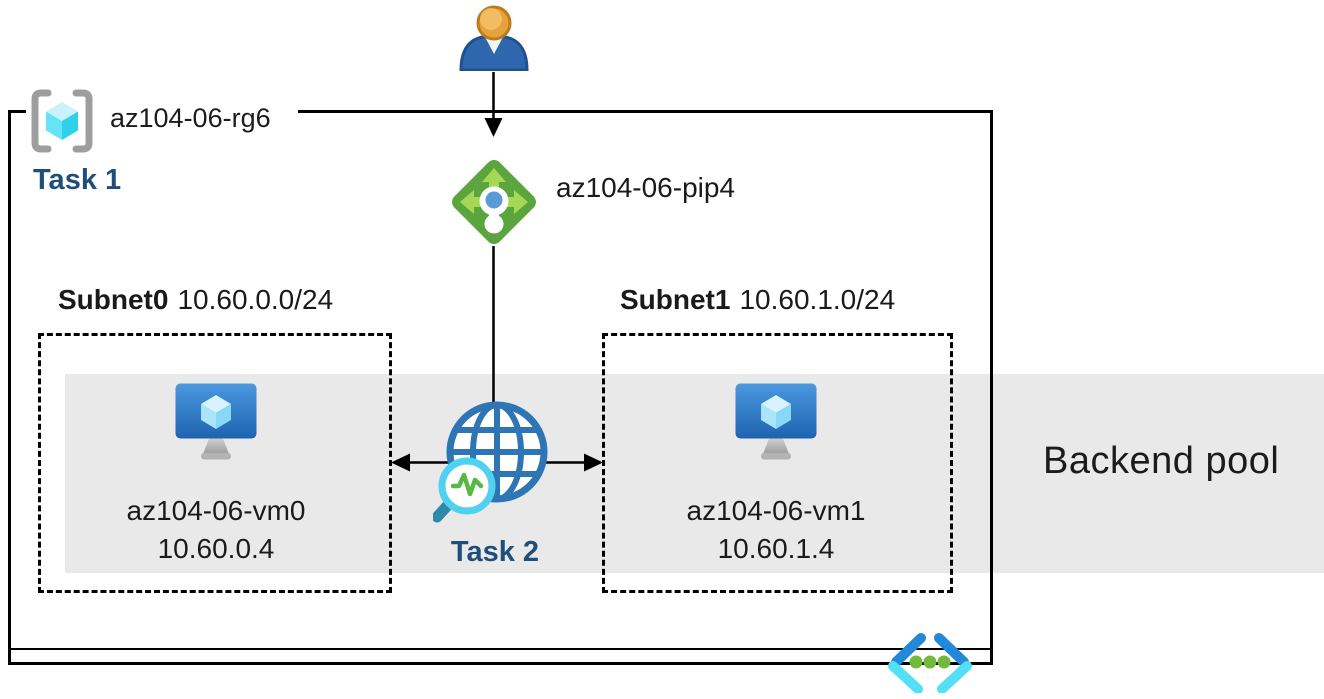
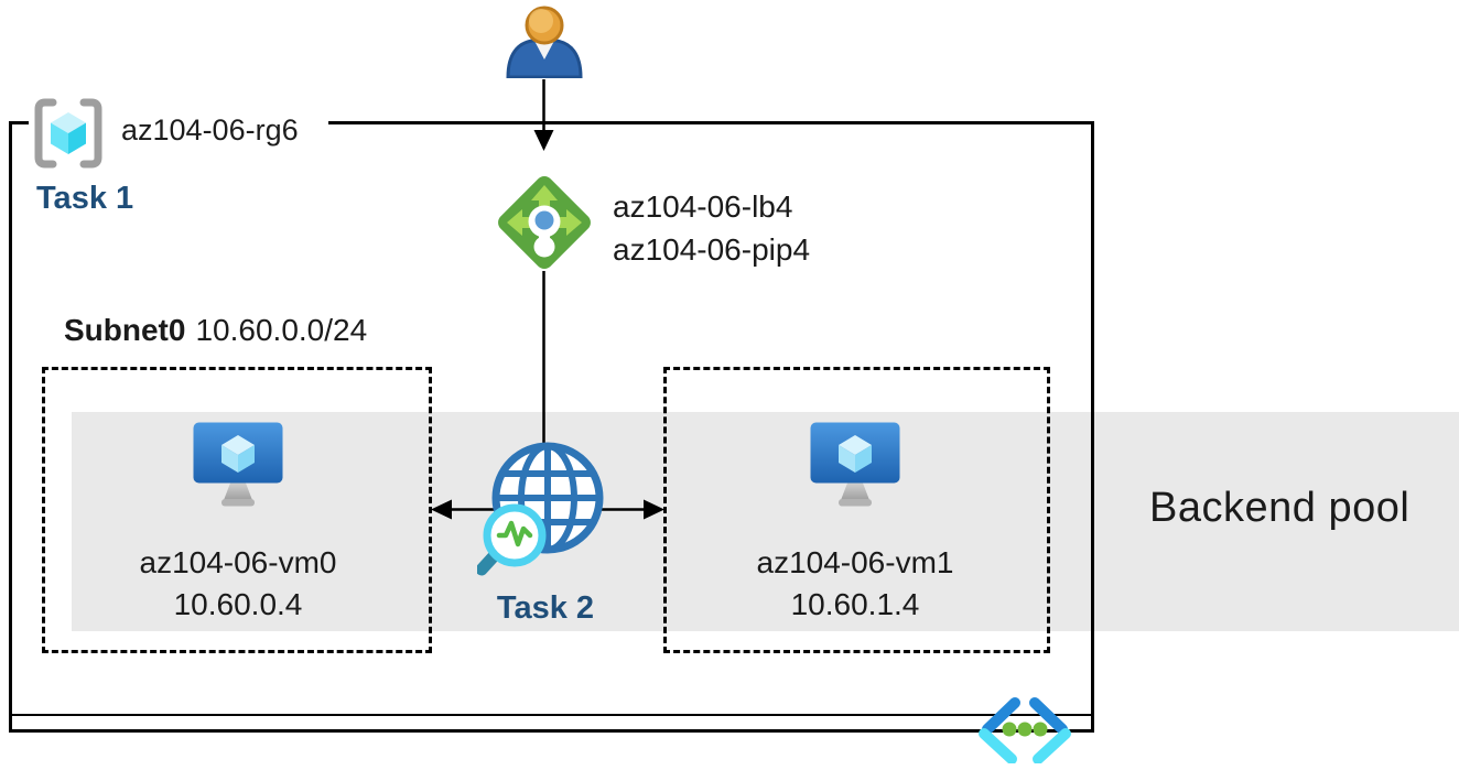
  az104-06-rg6
  Task 1
+ az104-06-lb4
  az104-06-pip4
  Subnet0 10.60.0.0/24
- Subnet1 10.60.1.0/24
  az104-06-vm0
  10.60.0.4
  az104-06-vm1
  10.60.1.4
  Task 2
  Backend pool
